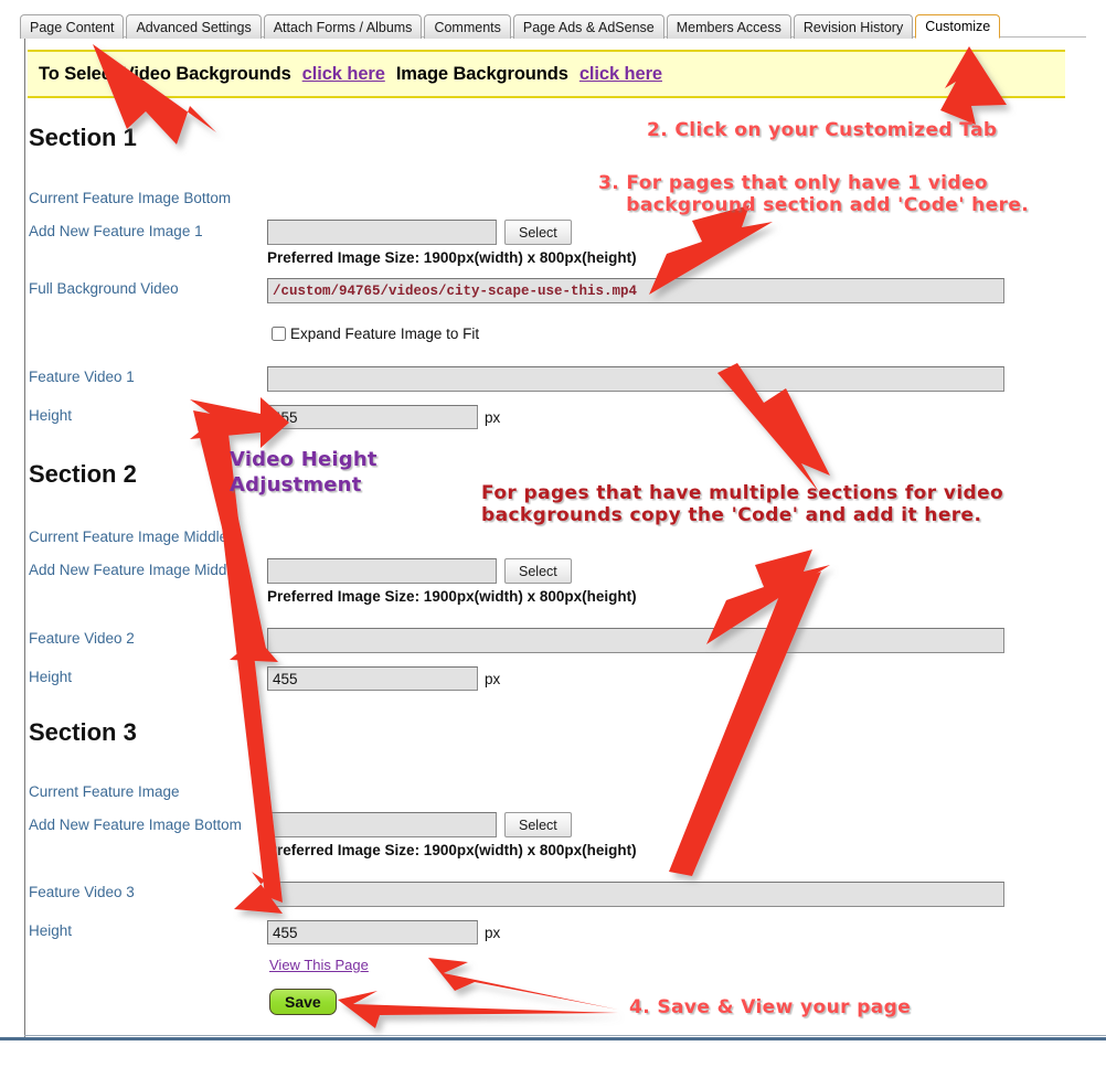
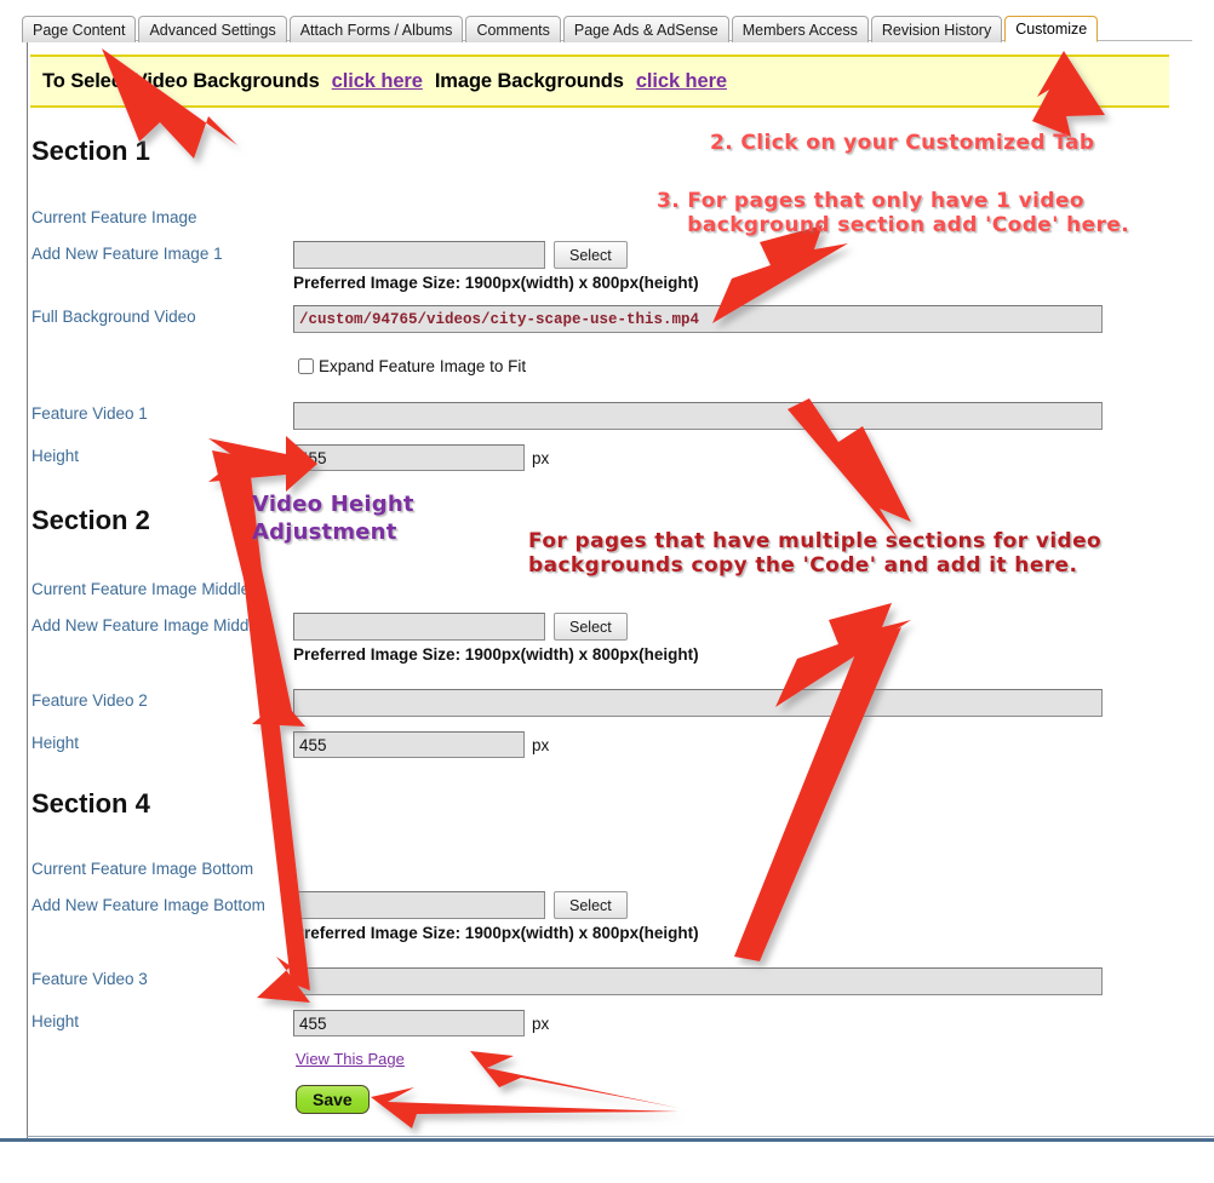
  Page Content
  Advanced Settings
  Attach Forms / Albums
  Comments
  Page Ads & AdSense
  Members Access
  Revision History
  Customize
  To Seleideo Backgrounds click here Image Backgrounds click here
  Section 1
- Current Feature Image Bottom
+ Current Feature Image
  Add New Feature Image 1
  Select
  Preferred Image Size: 1900px(width) x 800px(height)
  Full Background Video
  /custom/94765/videos/city-scape-use-this.mp4
  Expand Feature Image to Fit
  Feature Video 1
  Height
  px
  Section 2
  Current Feature Image Middl
  Add New Feature Image Midd
  Select
  Preferred Image Size: 1900px(width) x 800px(height)
  Feature Video 2
  Height
  455
  px
- Section 3
+ Section 4
- Current Feature Image
+ Current Feature Image Bottom
  Add New Feature Image Bottom
  Select
  referred Image Size: 1900px(width) x 800px(height)
  Feature Video 3
  Height
  455
  px
  View This Page
  Save
  2. Click on your Customized Tab
  3. For pages that only have 1 video
  background section add 'Code' here.
  Video Height
  Adjustment
  For pages that have multiple sections for video
  backgrounds copy the 'Code' and add it here.
- 4. Save & View your page
